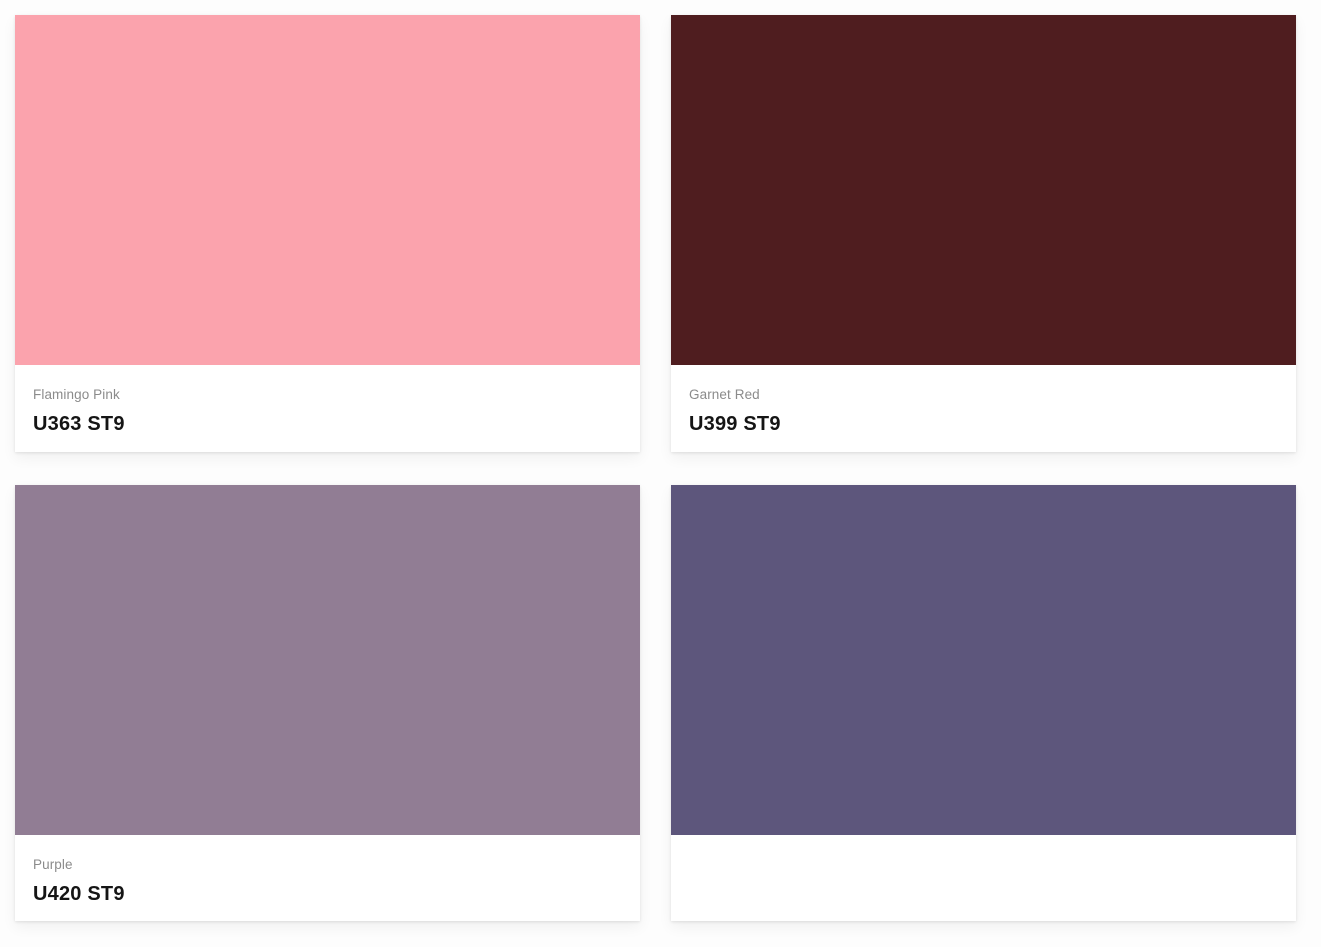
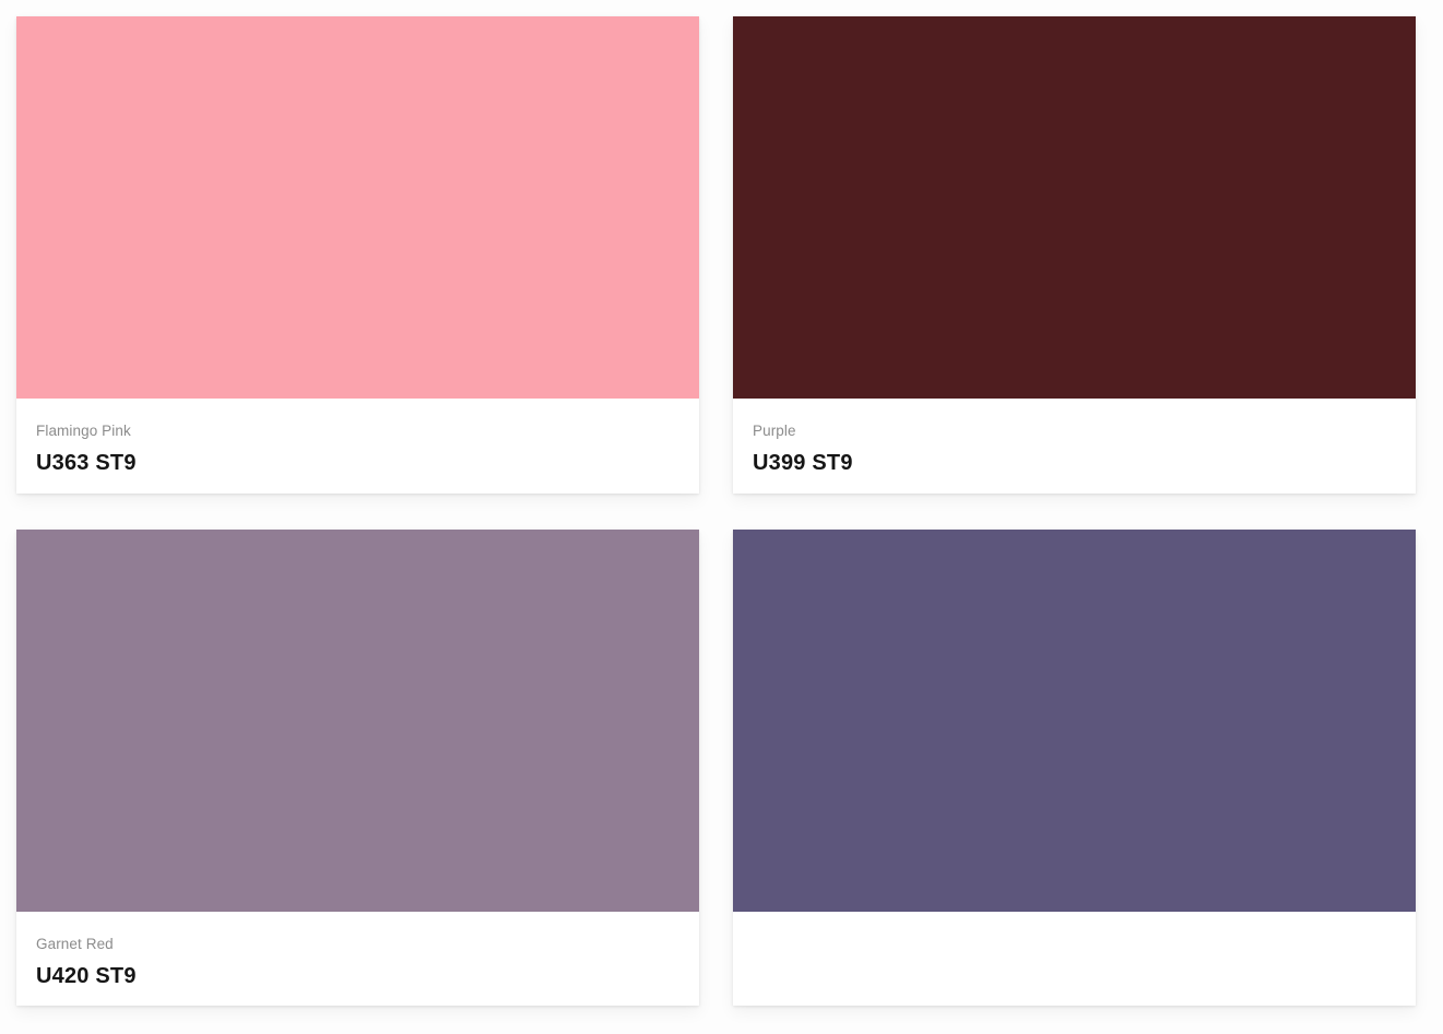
  Flamingo Pink
  U363 ST9
- Garnet Red
+ Purple
  U399 ST9
- Purple
+ Garnet Red
  U420 ST9
